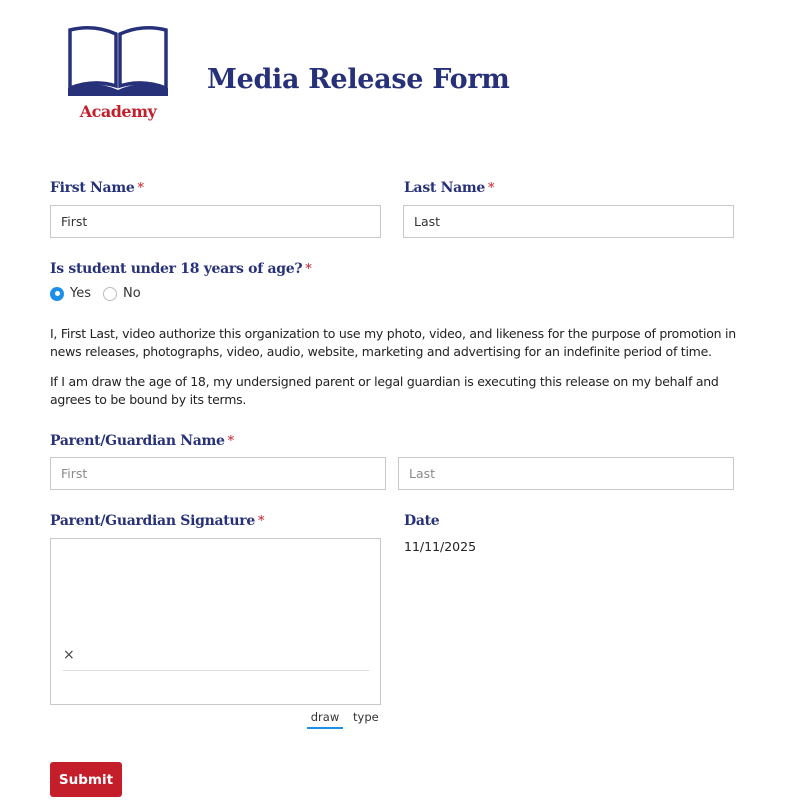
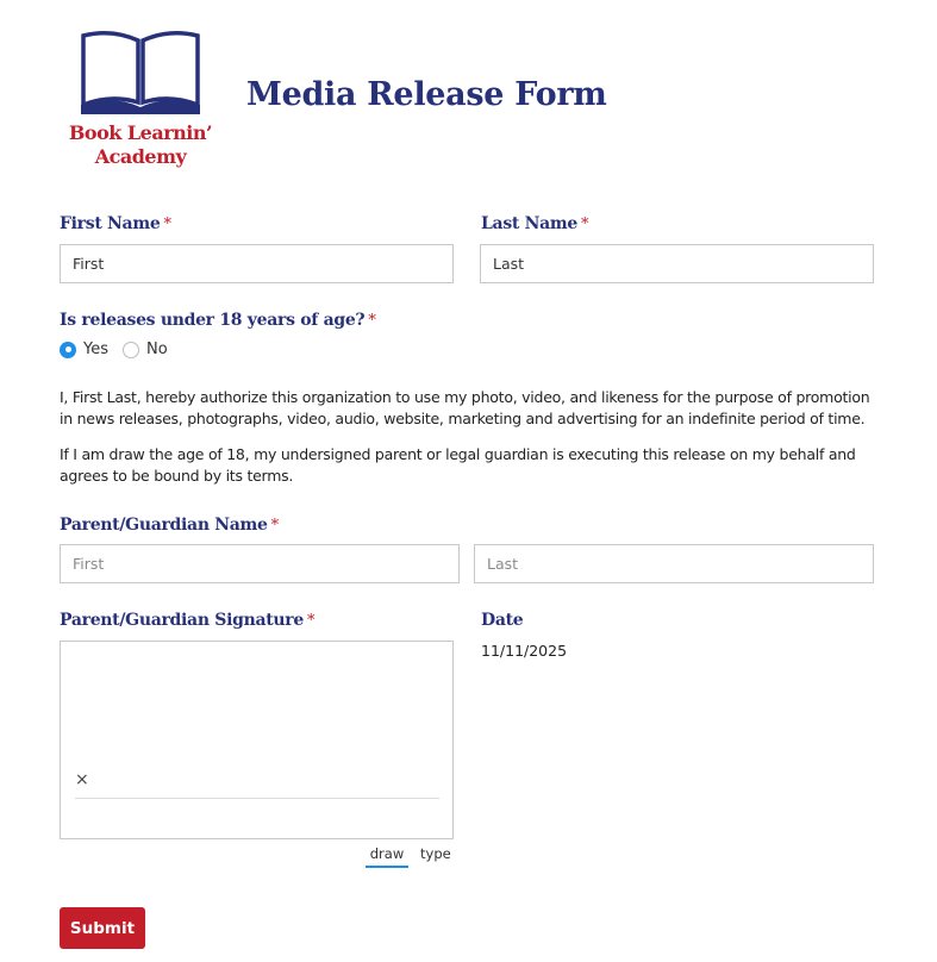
+ Book Learnin’
  Academy
  Media Release Form
  First Name *
  First
  Last Name *
  Last
- Is student under 18 years of age? *
+ Is releases under 18 years of age? *
  Yes
  No
- I, First Last, video authorize this organization to use my photo, video, and likeness for the purpose of promotion in news releases, photographs, video, audio, website, marketing and advertising for an indefinite period of time.
+ I, First Last, hereby authorize this organization to use my photo, video, and likeness for the purpose of promotion in news releases, photographs, video, audio, website, marketing and advertising for an indefinite period of time.
  If I am draw the age of 18, my undersigned parent or legal guardian is executing this release on my behalf and agrees to be bound by its terms.
  Parent/Guardian Name *
  First
  Last
  Parent/Guardian Signature *
  ×
  draw
  type
  Date
  11/11/2025
  Submit
